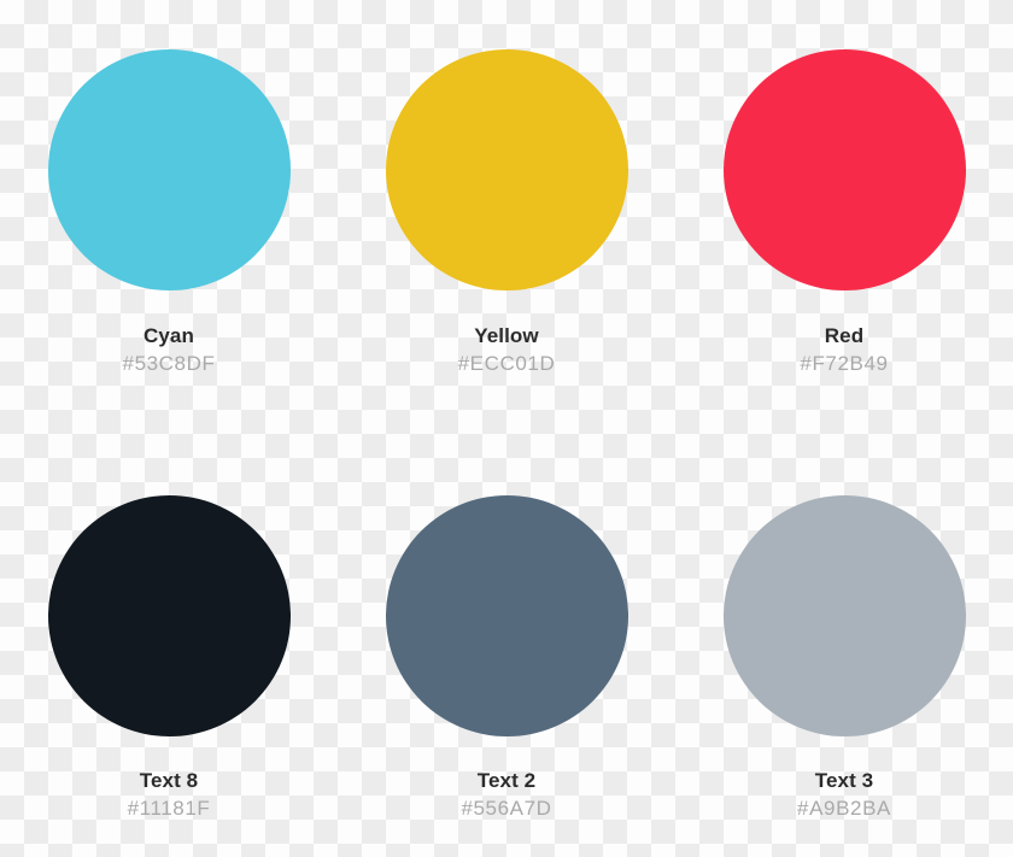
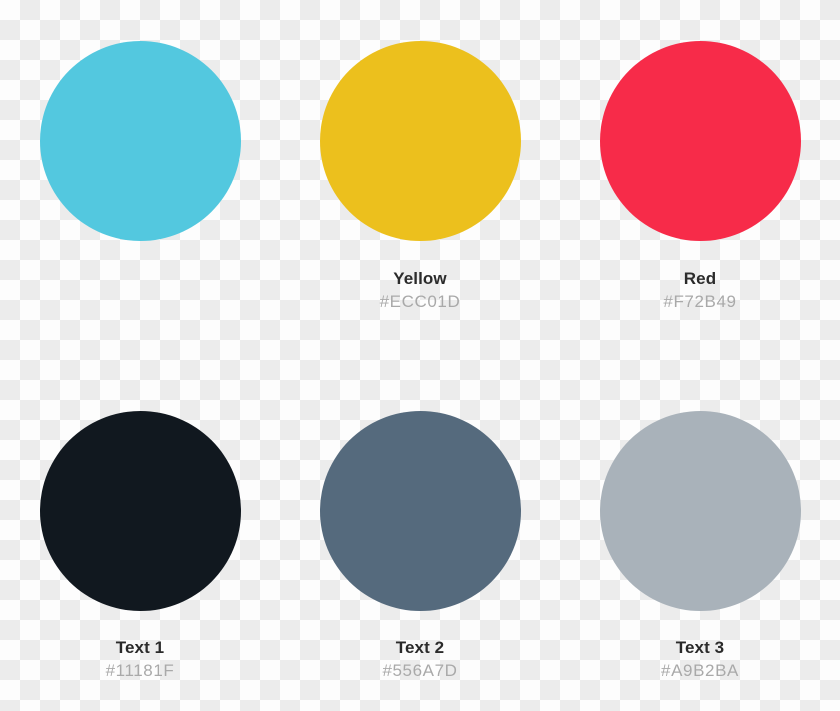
- Cyan
- #53C8DF
  Yellow
  #ECC01D
  Red
  #F72B49
- Text 8
+ Text 1
  #11181F
  Text 2
  #556A7D
  Text 3
  #A9B2BA
